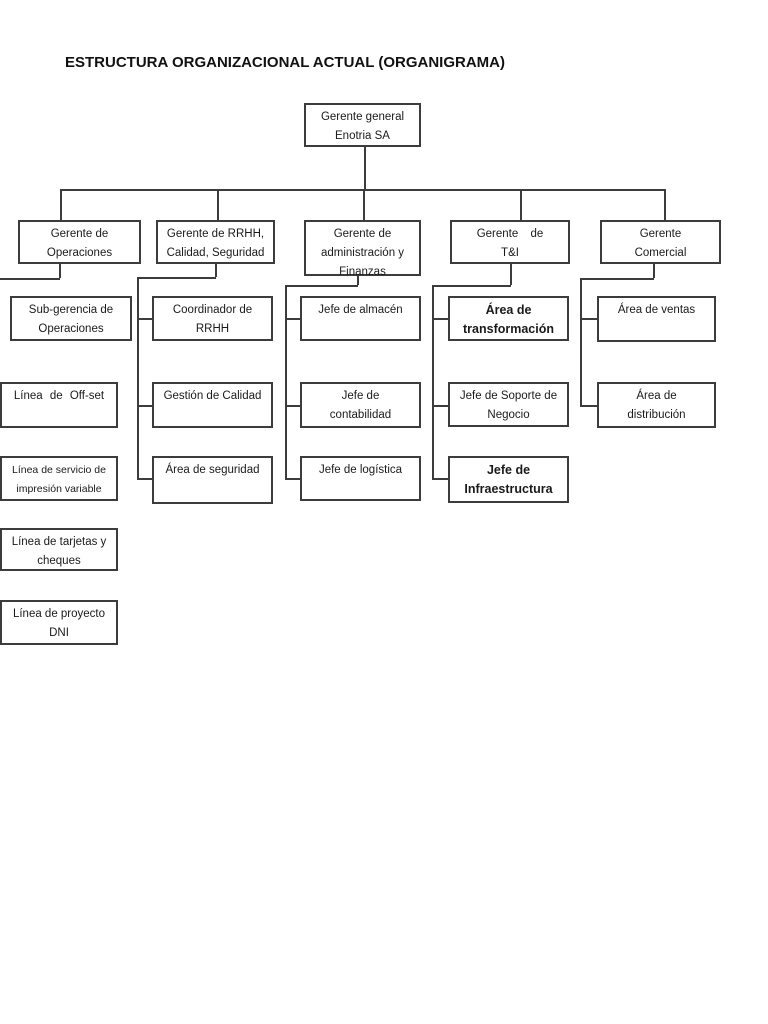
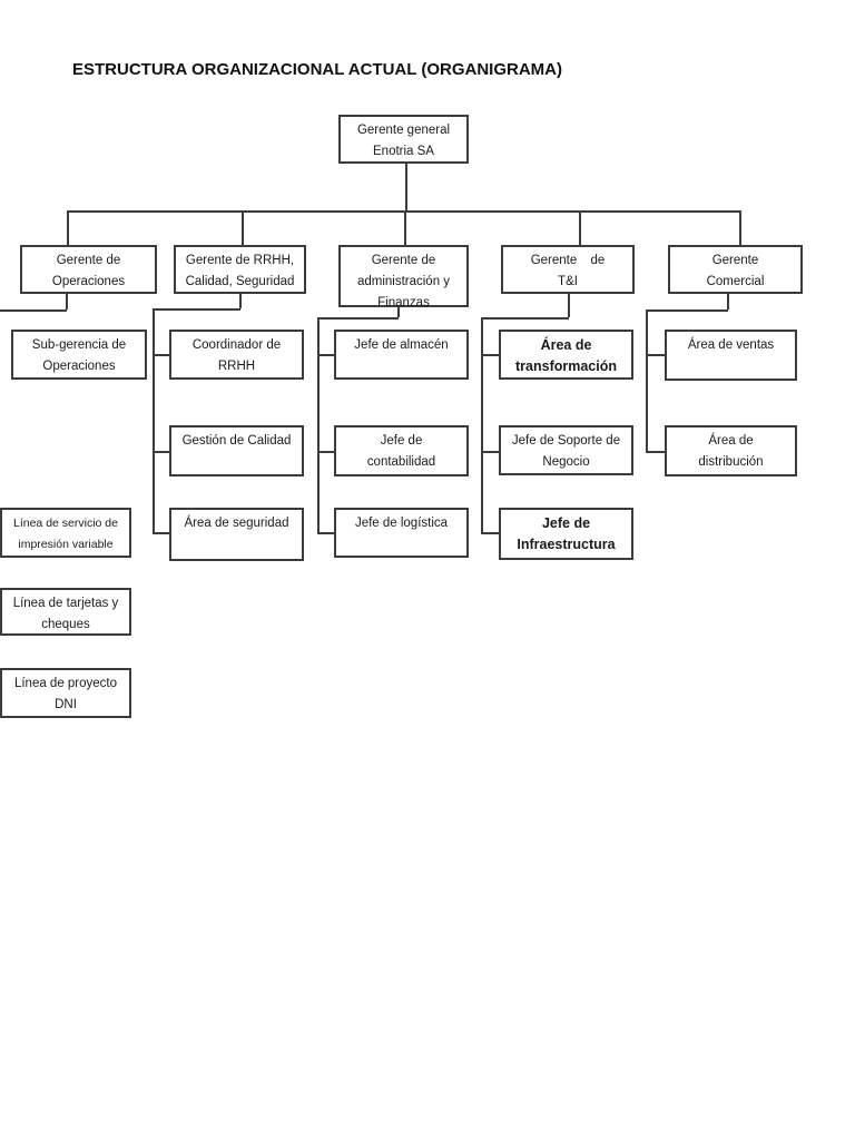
  ESTRUCTURA ORGANIZACIONAL ACTUAL (ORGANIGRAMA)
  Gerente general
  Enotria SA
  Gerente de
  Operaciones
  Gerente de RRHH,
  Calidad, Seguridad
  Gerente de
  administración y
  Finanzas
  Gerente de
  T&I
  Gerente
  Comercial
  Sub-gerencia de
  Operaciones
- Línea de Off-set
  Línea de servicio de
  impresión variable
  Línea de tarjetas y
  cheques
  Línea de proyecto
  DNI
  Coordinador de
  RRHH
  Gestión de Calidad
  Área de seguridad
  Jefe de almacén
  Jefe de
  contabilidad
  Jefe de logística
  Área de
  transformación
  Jefe de Soporte de
  Negocio
  Jefe de
  Infraestructura
  Área de ventas
  Área de
  distribución
